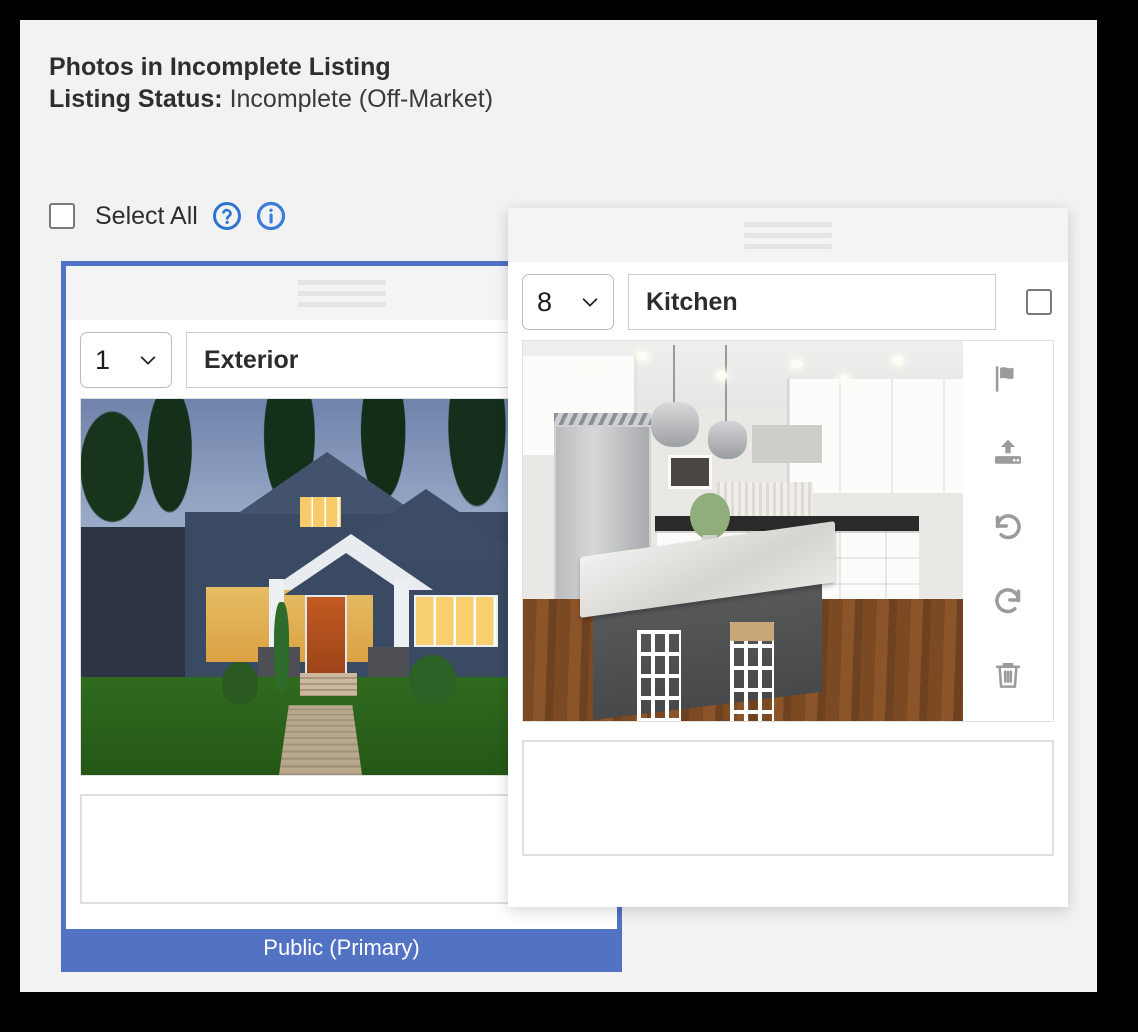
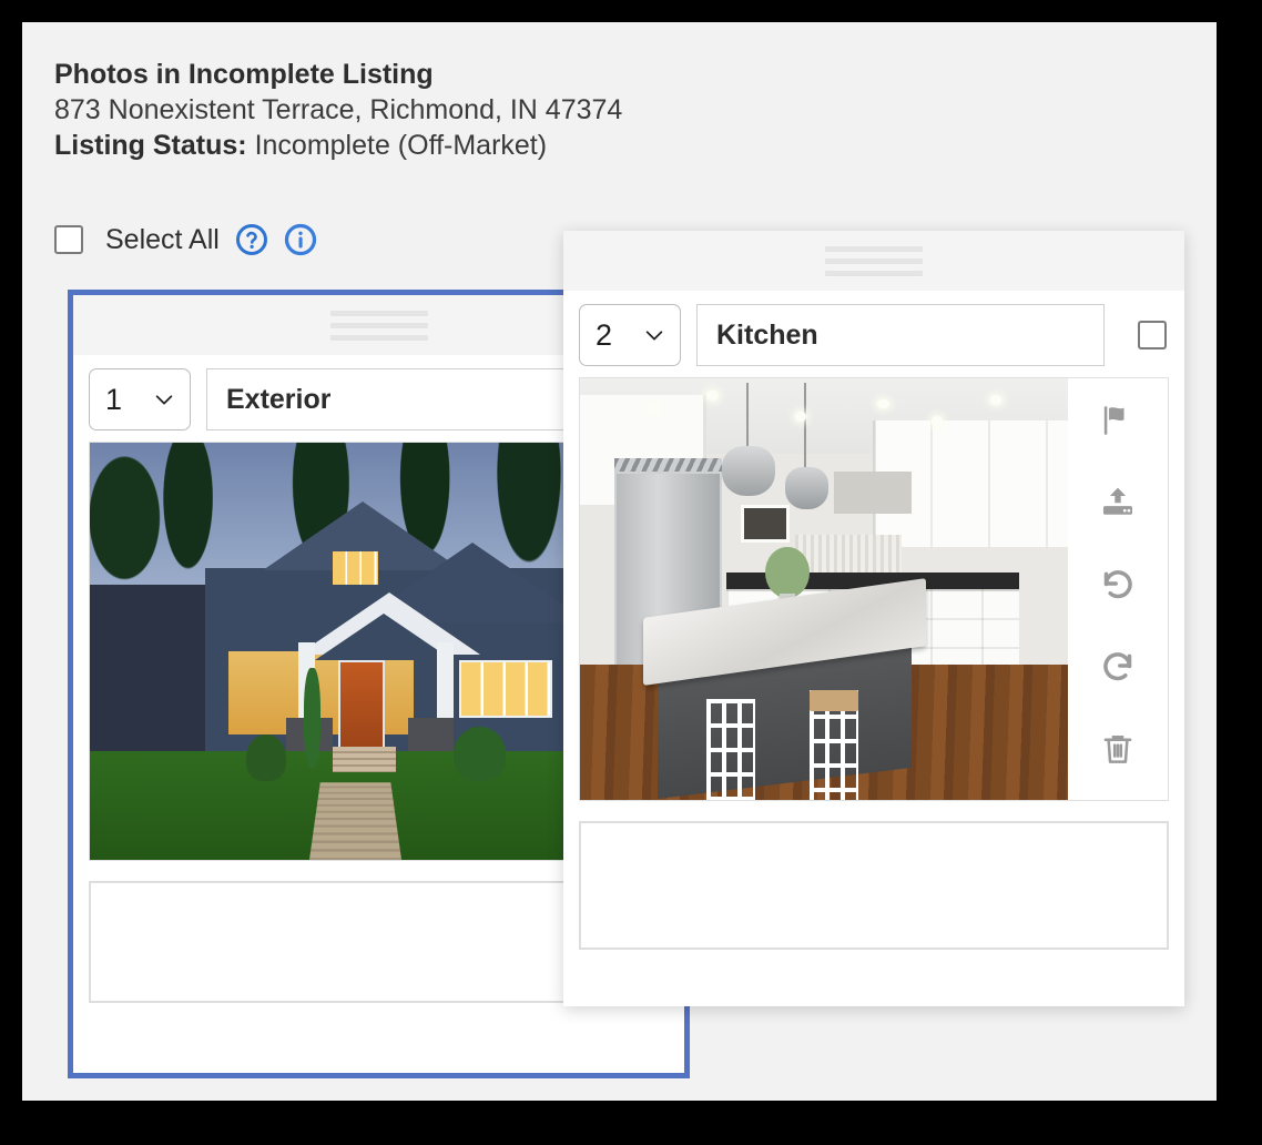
  Photos in Incomplete Listing
+ 873 Nonexistent Terrace, Richmond, IN 47374
  Listing Status: Incomplete (Off-Market)
  Select All
  1
  Exterior
- Public (Primary)
- 8
+ 2
  Kitchen
